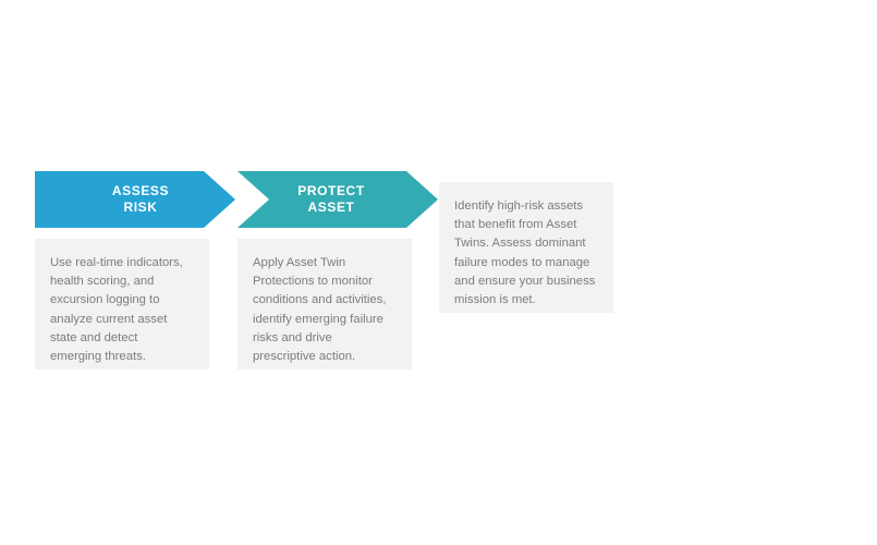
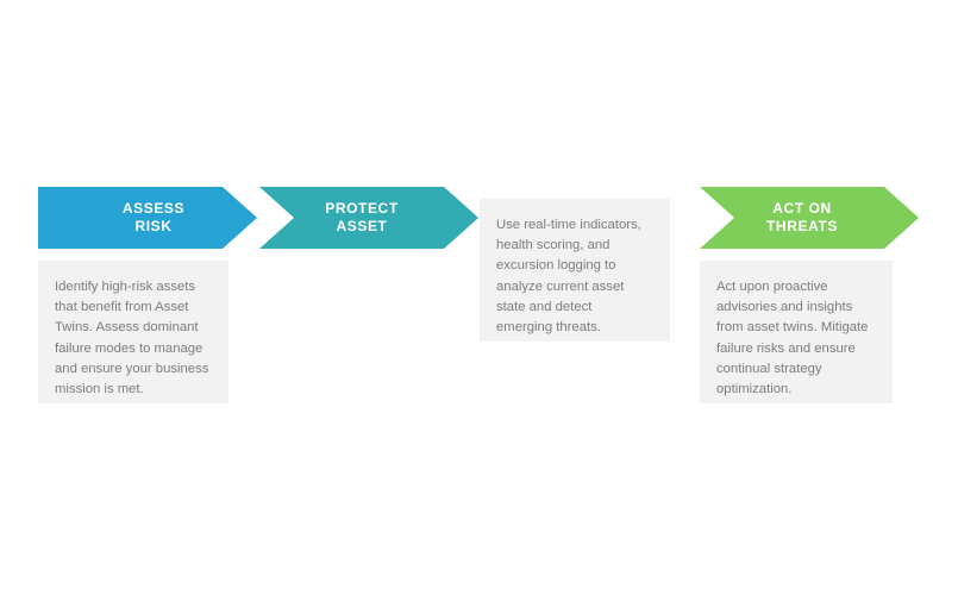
  ASSESS
  RISK
- Use real-time indicators, health scoring, and excursion logging to analyze current asset state and detect emerging threats.
+ Identify high-risk assets that benefit from Asset Twins. Assess dominant failure modes to manage and ensure your business mission is met.
  PROTECT
  ASSET
- Apply Asset Twin Protections to monitor conditions and activities, identify emerging failure risks and drive prescriptive action.
- Identify high-risk assets that benefit from Asset Twins. Assess dominant failure modes to manage and ensure your business mission is met.
+ Use real-time indicators, health scoring, and excursion logging to analyze current asset state and detect emerging threats.
+ ACT ON
+ THREATS
+ Act upon proactive advisories and insights from asset twins. Mitigate failure risks and ensure continual strategy optimization.
